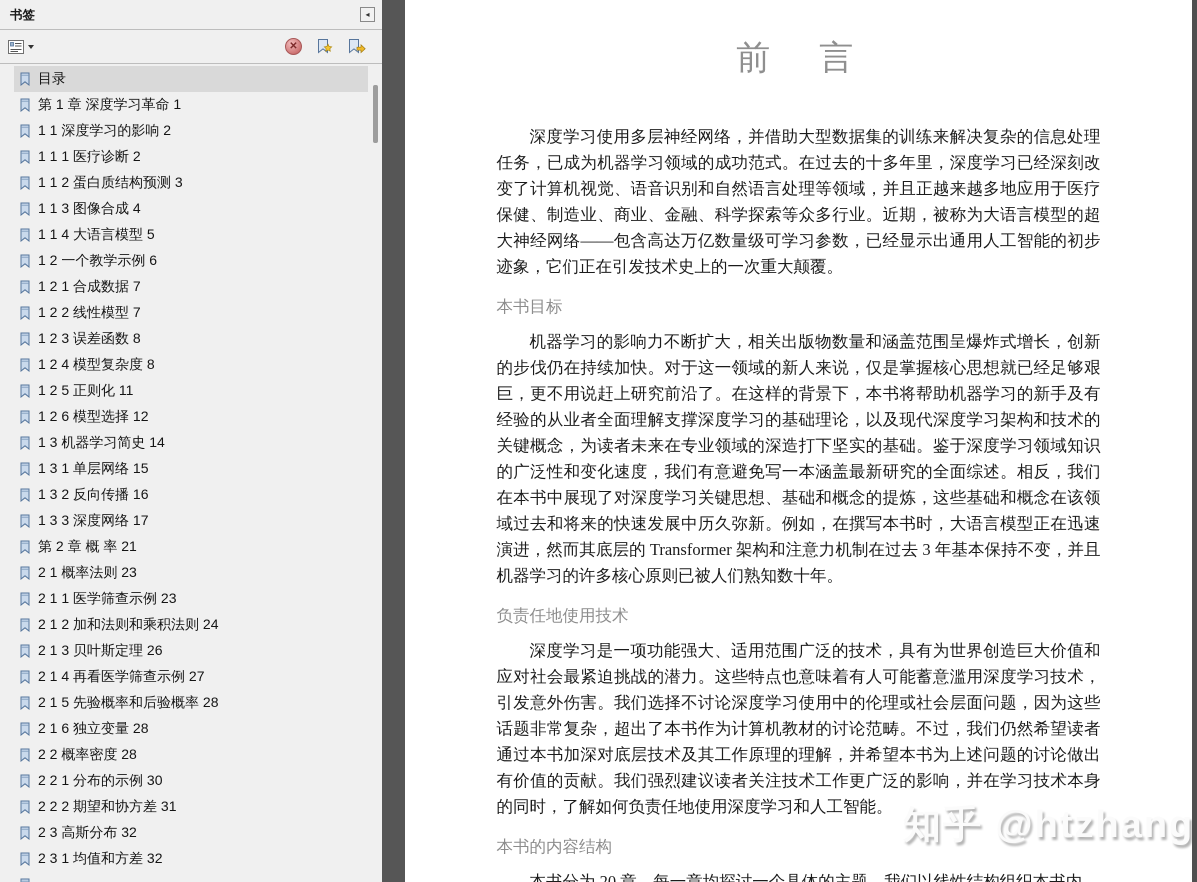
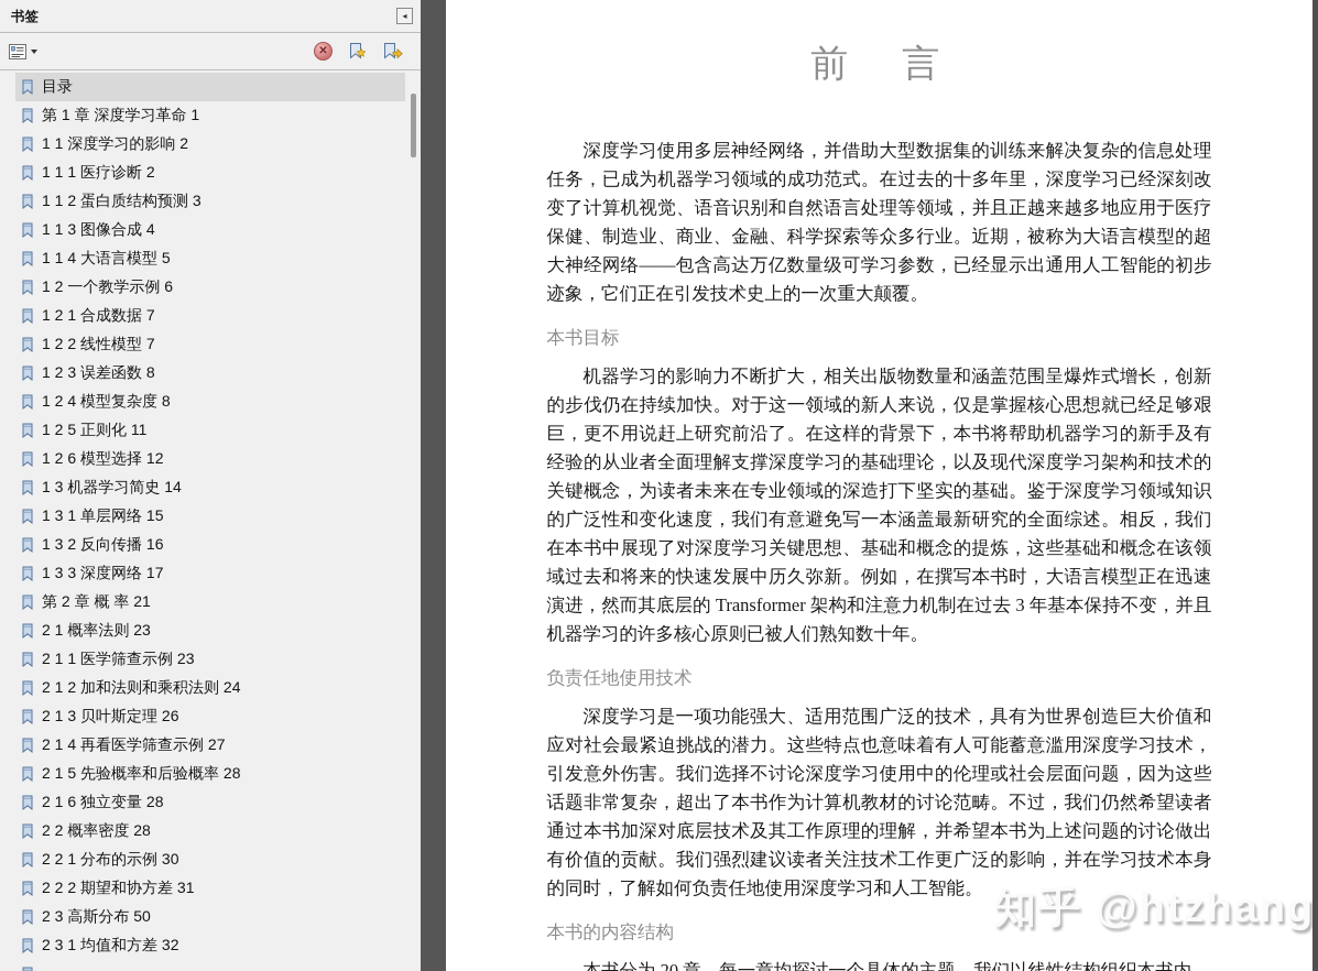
  书签
  ◂
  ✕
  目录
  第 1 章 深度学习革命 1
  1 1 深度学习的影响 2
  1 1 1 医疗诊断 2
  1 1 2 蛋白质结构预测 3
  1 1 3 图像合成 4
  1 1 4 大语言模型 5
  1 2 一个教学示例 6
  1 2 1 合成数据 7
  1 2 2 线性模型 7
  1 2 3 误差函数 8
  1 2 4 模型复杂度 8
  1 2 5 正则化 11
  1 2 6 模型选择 12
  1 3 机器学习简史 14
  1 3 1 单层网络 15
  1 3 2 反向传播 16
  1 3 3 深度网络 17
  第 2 章 概 率 21
  2 1 概率法则 23
  2 1 1 医学筛查示例 23
  2 1 2 加和法则和乘积法则 24
  2 1 3 贝叶斯定理 26
  2 1 4 再看医学筛查示例 27
  2 1 5 先验概率和后验概率 28
  2 1 6 独立变量 28
  2 2 概率密度 28
  2 2 1 分布的示例 30
  2 2 2 期望和协方差 31
- 2 3 高斯分布 32
+ 2 3 高斯分布 50
  2 3 1 均值和方差 32
  前 言
  深度学习使用多层神经网络，并借助大型数据集的训练来解决复杂的信息处理任务，已成为机器学习领域的成功范式。在过去的十多年里，深度学习已经深刻改变了计算机视觉、语音识别和自然语言处理等领域，并且正越来越多地应用于医疗保健、制造业、商业、金融、科学探索等众多行业。近期，被称为大语言模型的超大神经网络——包含高达万亿数量级可学习参数，已经显示出通用人工智能的初步迹象，它们正在引发技术史上的一次重大颠覆。
  本书目标
  机器学习的影响力不断扩大，相关出版物数量和涵盖范围呈爆炸式增长，创新的步伐仍在持续加快。对于这一领域的新人来说，仅是掌握核心思想就已经足够艰巨，更不用说赶上研究前沿了。在这样的背景下，本书将帮助机器学习的新手及有经验的从业者全面理解支撑深度学习的基础理论，以及现代深度学习架构和技术的关键概念，为读者未来在专业领域的深造打下坚实的基础。鉴于深度学习领域知识的广泛性和变化速度，我们有意避免写一本涵盖最新研究的全面综述。相反，我们在本书中展现了对深度学习关键思想、基础和概念的提炼，这些基础和概念在该领域过去和将来的快速发展中历久弥新。例如，在撰写本书时，大语言模型正在迅速演进，然而其底层的 Transformer 架构和注意力机制在过去 3 年基本保持不变，并且机器学习的许多核心原则已被人们熟知数十年。
  负责任地使用技术
  深度学习是一项功能强大、适用范围广泛的技术，具有为世界创造巨大价值和应对社会最紧迫挑战的潜力。这些特点也意味着有人可能蓄意滥用深度学习技术，引发意外伤害。我们选择不讨论深度学习使用中的伦理或社会层面问题，因为这些话题非常复杂，超出了本书作为计算机教材的讨论范畴。不过，我们仍然希望读者通过本书加深对底层技术及其工作原理的理解，并希望本书为上述问题的讨论做出有价值的贡献。我们强烈建议读者关注技术工作更广泛的影响，并在学习技术本身的同时，了解如何负责任地使用深度学习和人工智能。
  本书的内容结构
  知乎 @htzhang
